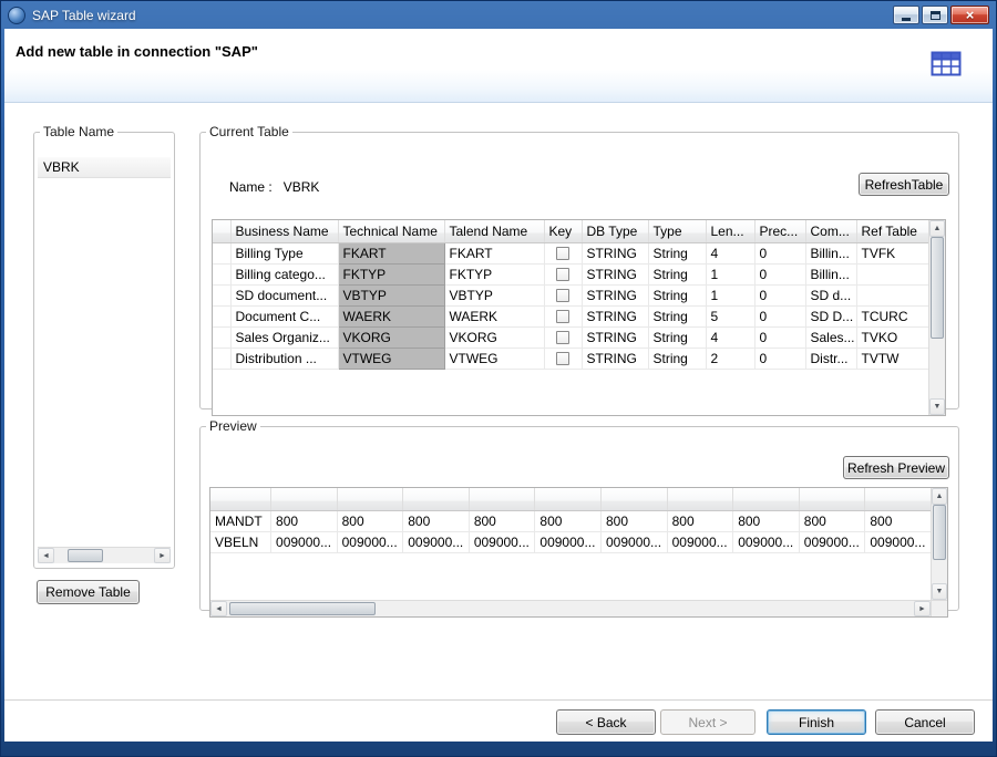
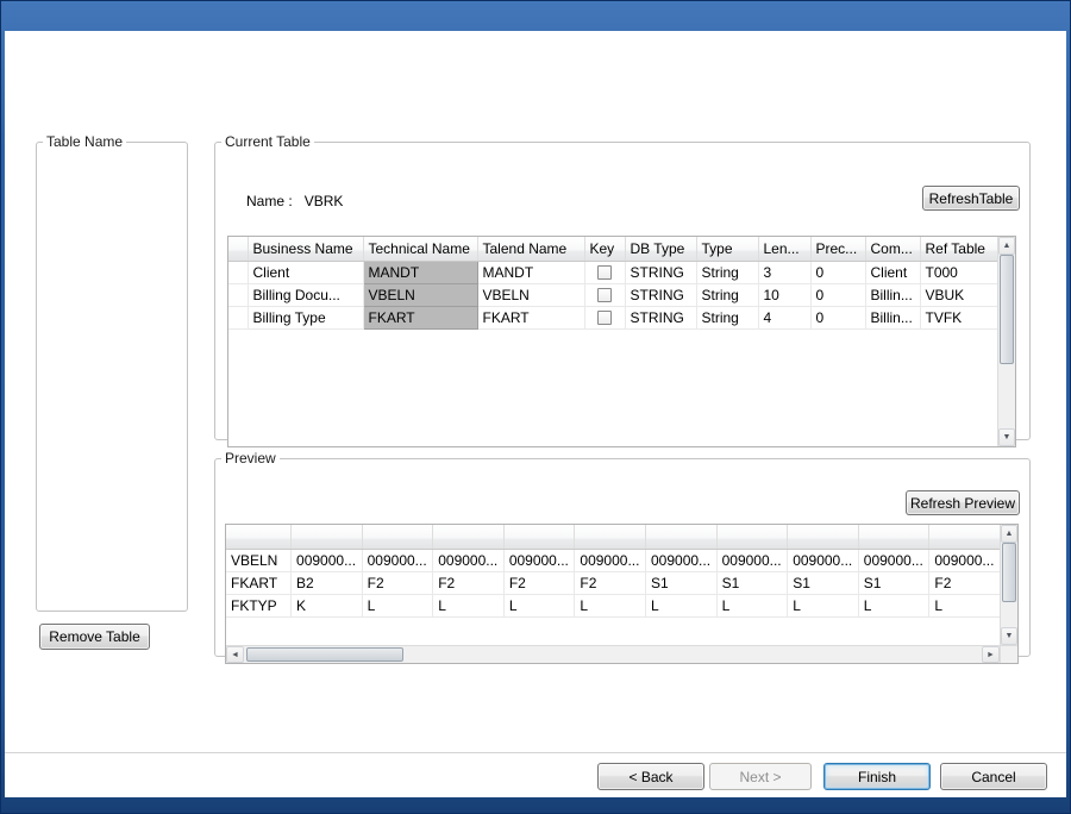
- SAP Table wizard
- ×
- Add new table in connection "SAP"
  Table Name
- VBRK
  Remove Table
  Current Table
  Name : VBRK
  RefreshTable
  	Business Name	Technical Name	Talend Name	Key	DB Type	Type	Len...	Prec...	Com...	Ref Table
+ 	Client	MANDT	MANDT		STRING	String	3	0	Client	T000
+ 	Billing Docu...	VBELN	VBELN		STRING	String	10	0	Billin...	VBUK
  	Billing Type	FKART	FKART		STRING	String	4	0	Billin...	TVFK
- 	Billing catego...	FKTYP	FKTYP		STRING	String	1	0	Billin...
- 	SD document...	VBTYP	VBTYP		STRING	String	1	0	SD d...
- 	Document C...	WAERK	WAERK		STRING	String	5	0	SD D...	TCURC
- 	Sales Organiz...	VKORG	VKORG		STRING	String	4	0	Sales...	TVKO
- 	Distribution ...	VTWEG	VTWEG		STRING	String	2	0	Distr...	TVTW
  Preview
  Refresh Preview
- MANDT	800	800	800	800	800	800	800	800	800	800
  VBELN	009000...	009000...	009000...	009000...	009000...	009000...	009000...	009000...	009000...	009000...
+ FKART	B2	F2	F2	F2	F2	S1	S1	S1	S1	F2
+ FKTYP	K	L	L	L	L	L	L	L	L	L
  < Back
  Next >
  Finish
  Cancel
